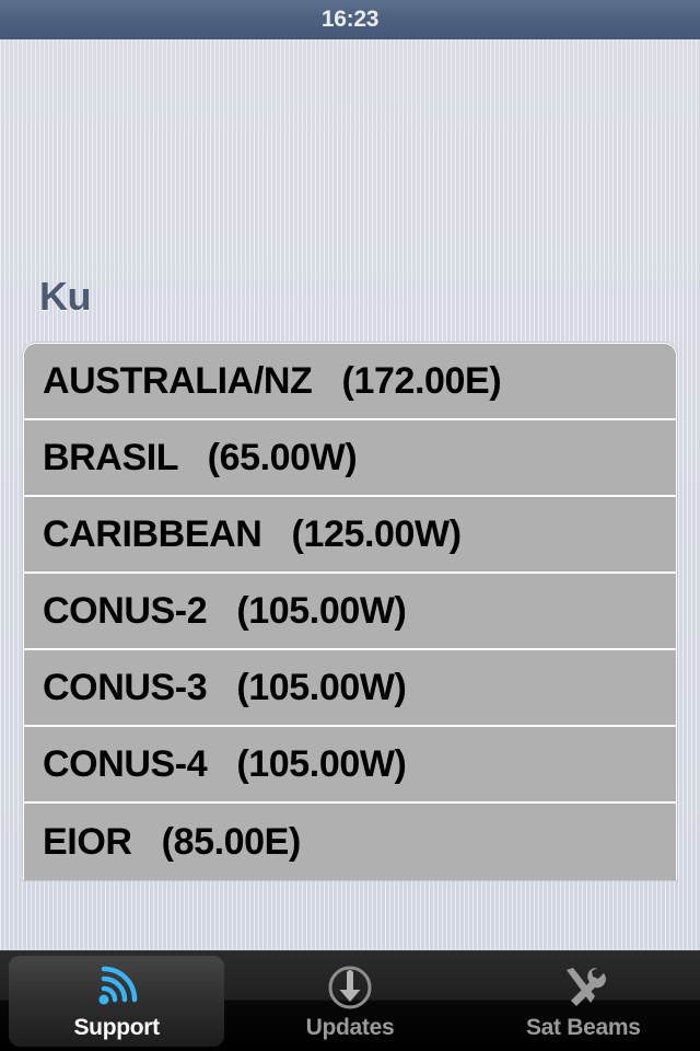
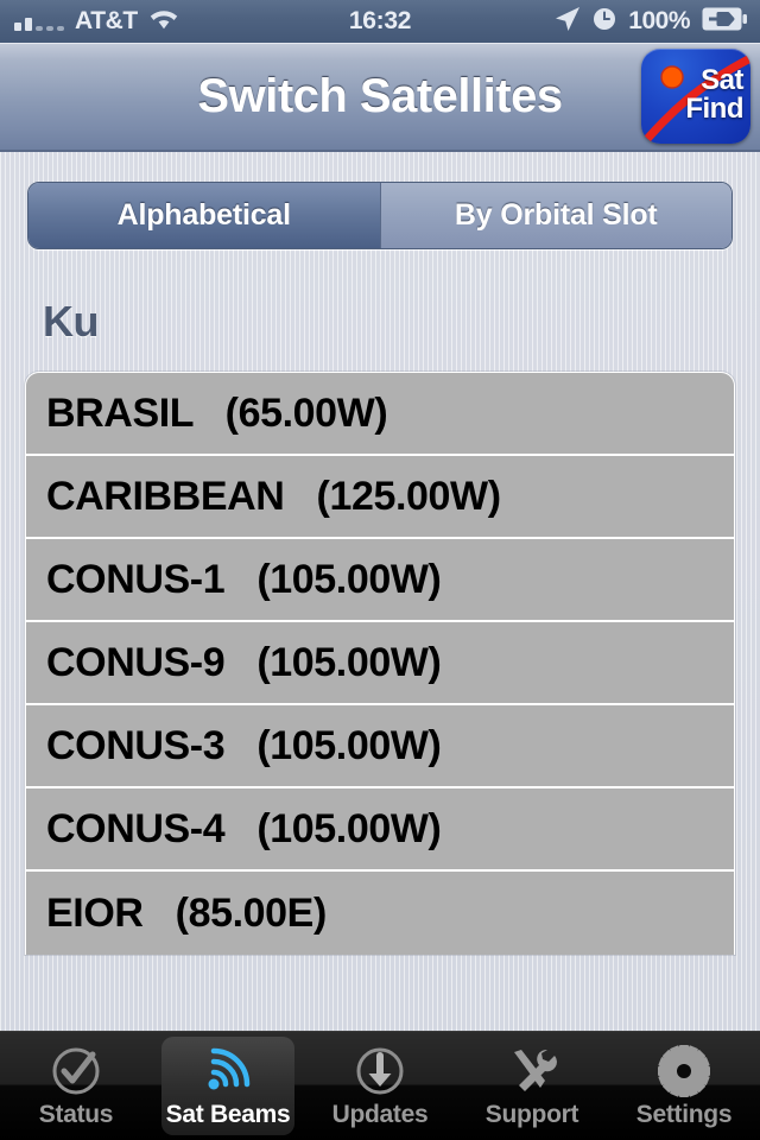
+ AT&T
- 16:23
+ 16:32
+ 100%
+ Switch Satellites
+ Sat
+ Find
+ Alphabetical
+ By Orbital Slot
  Ku
- AUSTRALIA/NZ (172.00E)
  BRASIL (65.00W)
  CARIBBEAN (125.00W)
+ CONUS-1 (105.00W)
- CONUS-2 (105.00W)
+ CONUS-9 (105.00W)
  CONUS-3 (105.00W)
  CONUS-4 (105.00W)
  EIOR (85.00E)
+ Status
- Support
+ Sat Beams
  Updates
- Sat Beams
+ Support
+ Settings
